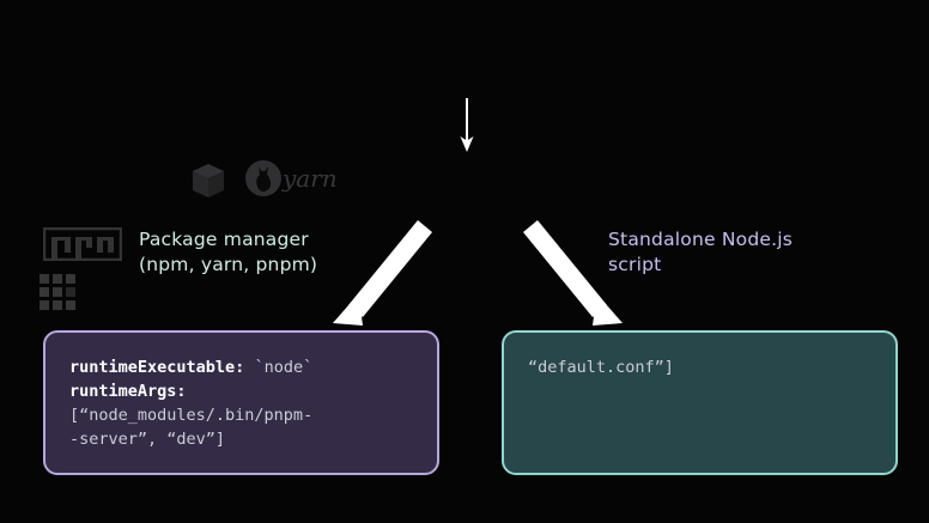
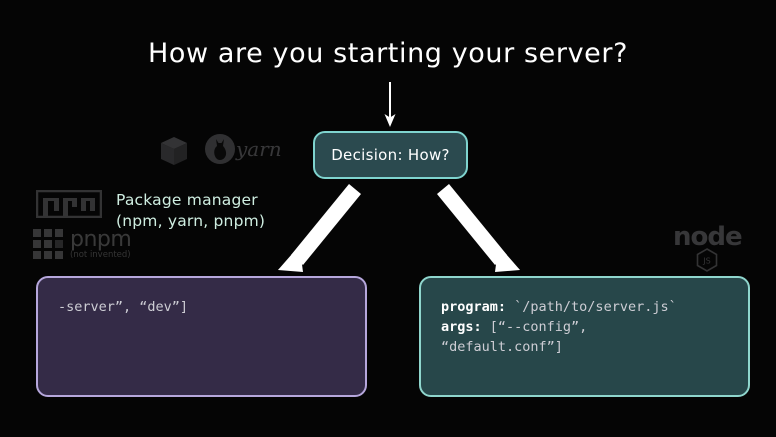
+ How are you starting your server?
+ Decision: How?
  Package manager
  (npm, yarn, pnpm)
- Standalone Node.js
- script
- runtimeExecutable: `node`
- runtimeArgs:
- [“node_modules/.bin/pnpm-
  -server”, “dev”]
+ program: `/path/to/server.js`
+ args: [“--config”,
  “default.conf”]
  yarn
+ pnpm
+ (not invented)
+ node
+ JS
